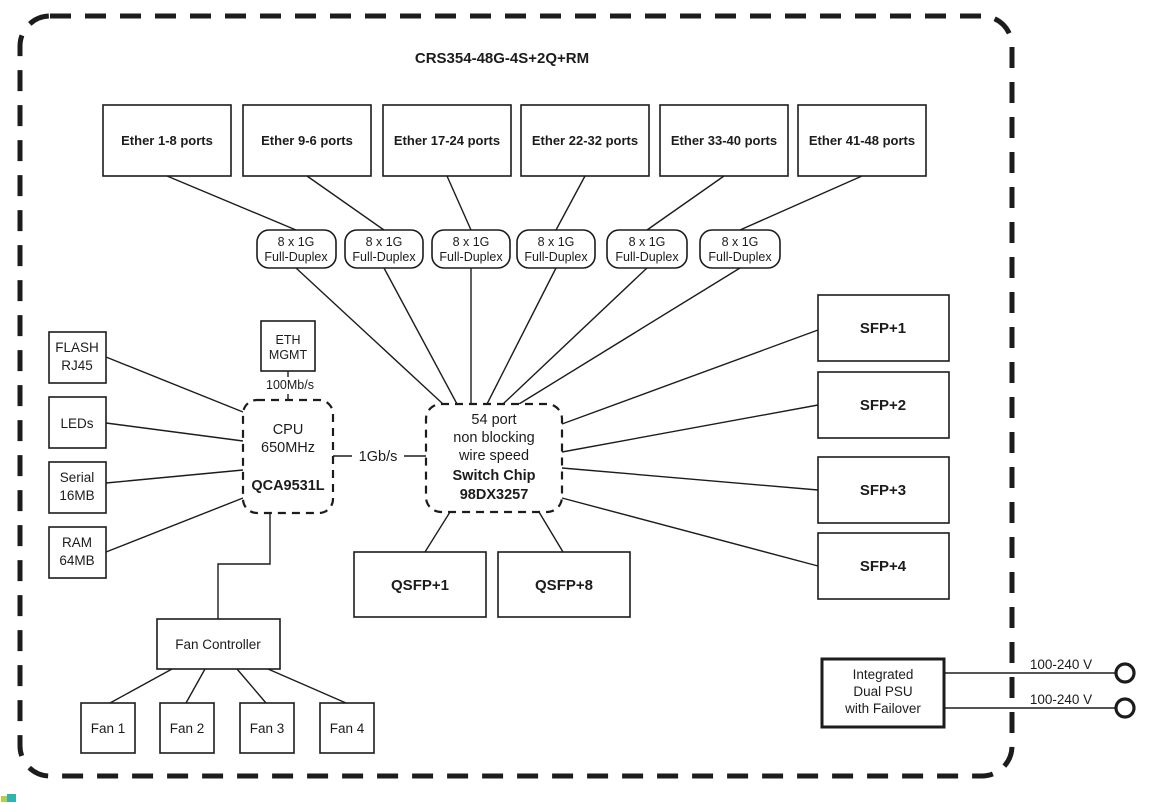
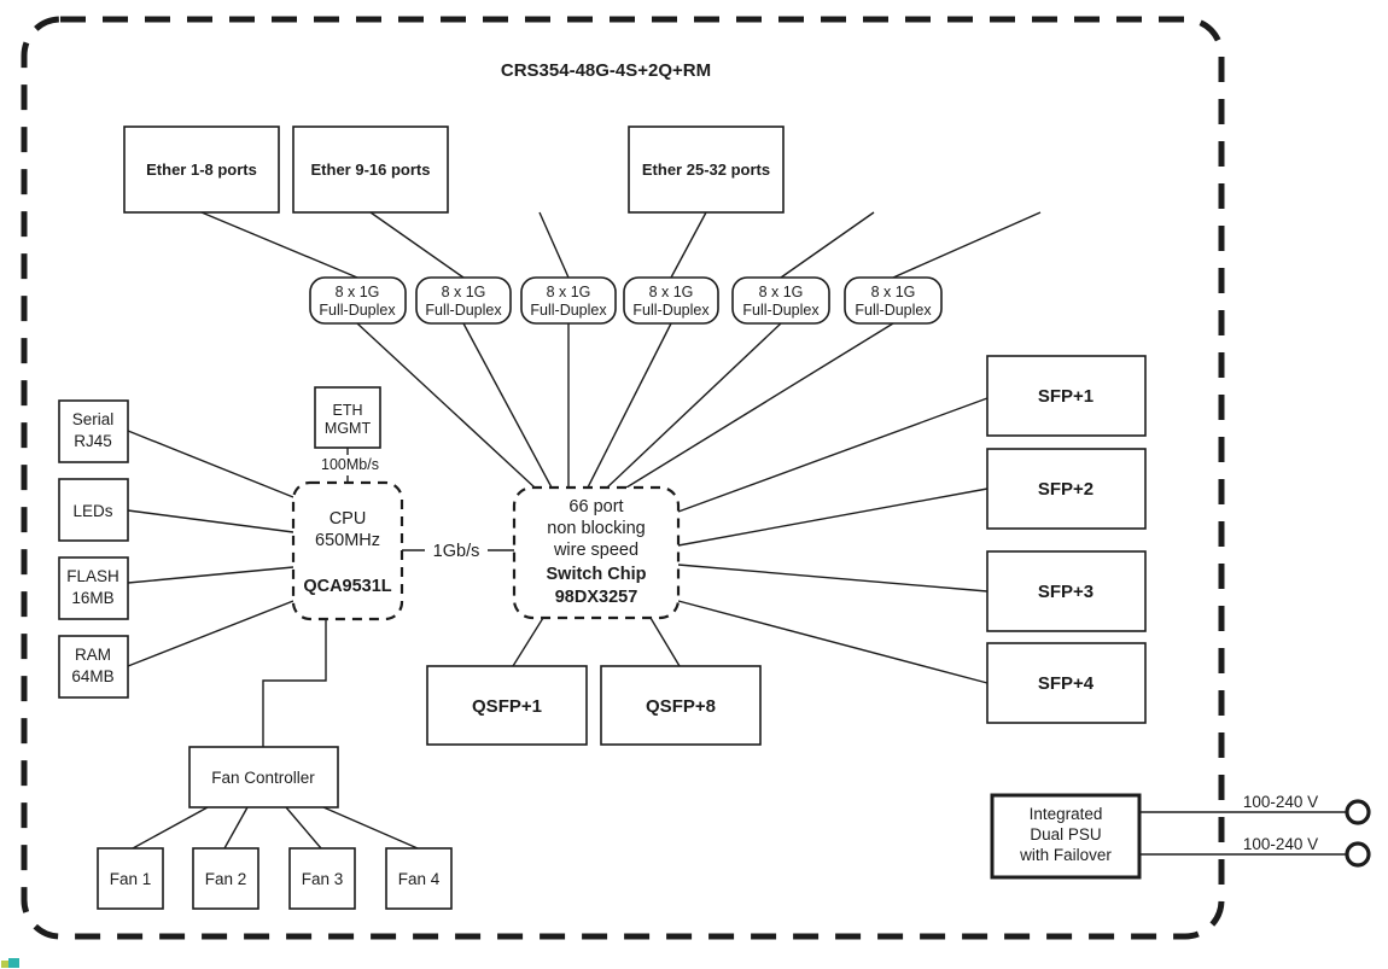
  CRS354-48G-4S+2Q+RM
  100Mb/s
  1Gb/s
  Ether 1-8 ports
- Ether 9-6 ports
+ Ether 9-16 ports
- Ether 17-24 ports
- Ether 22-32 ports
+ Ether 25-32 ports
- Ether 33-40 ports
- Ether 41-48 ports
  8 x 1G
  Full-Duplex
  8 x 1G
  Full-Duplex
  8 x 1G
  Full-Duplex
  8 x 1G
  Full-Duplex
  8 x 1G
  Full-Duplex
  8 x 1G
  Full-Duplex
  ETH
  MGMT
  CPU
  650MHz
  QCA9531L
- FLASH
+ Serial
  RJ45
  LEDs
- Serial
+ FLASH
  16MB
  RAM
  64MB
- 54 port
+ 66 port
  non blocking
  wire speed
  Switch Chip
  98DX3257
  SFP+1
  SFP+2
  SFP+3
  SFP+4
  QSFP+1
  QSFP+8
  Fan Controller
  Fan 1
  Fan 2
  Fan 3
  Fan 4
  Integrated
  Dual PSU
  with Failover
  100-240 V
  100-240 V
